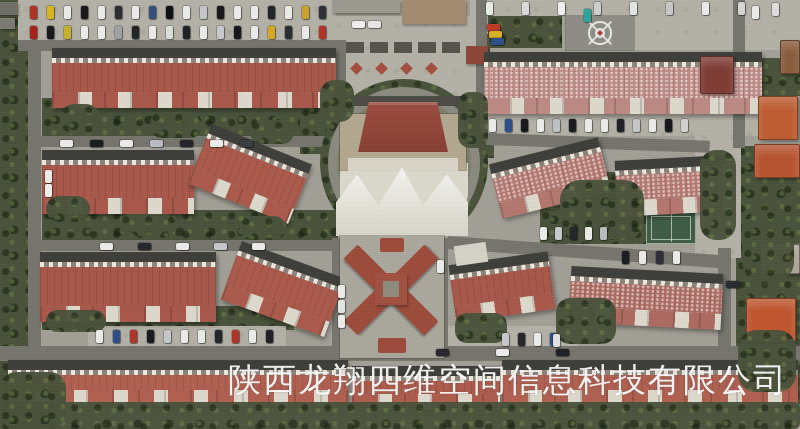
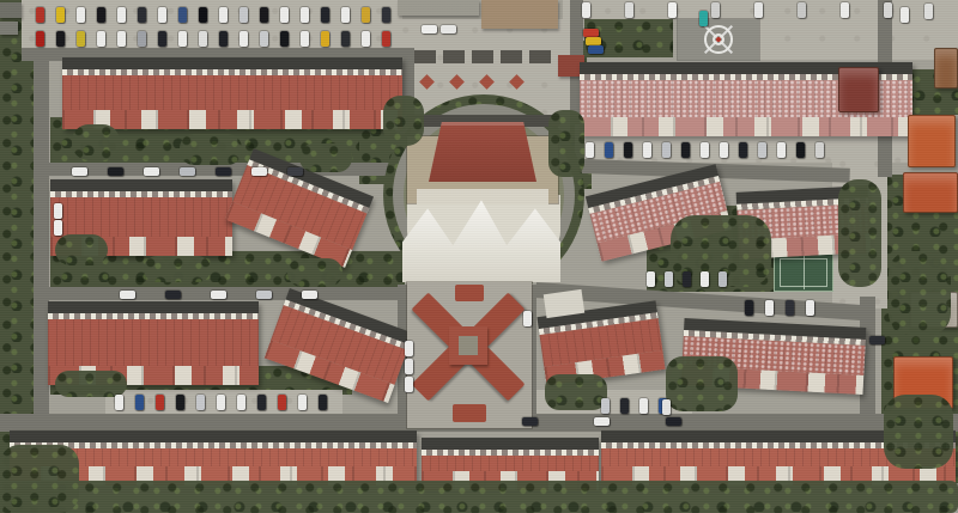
- 陕西龙翔四维空间信息科技有限公司
